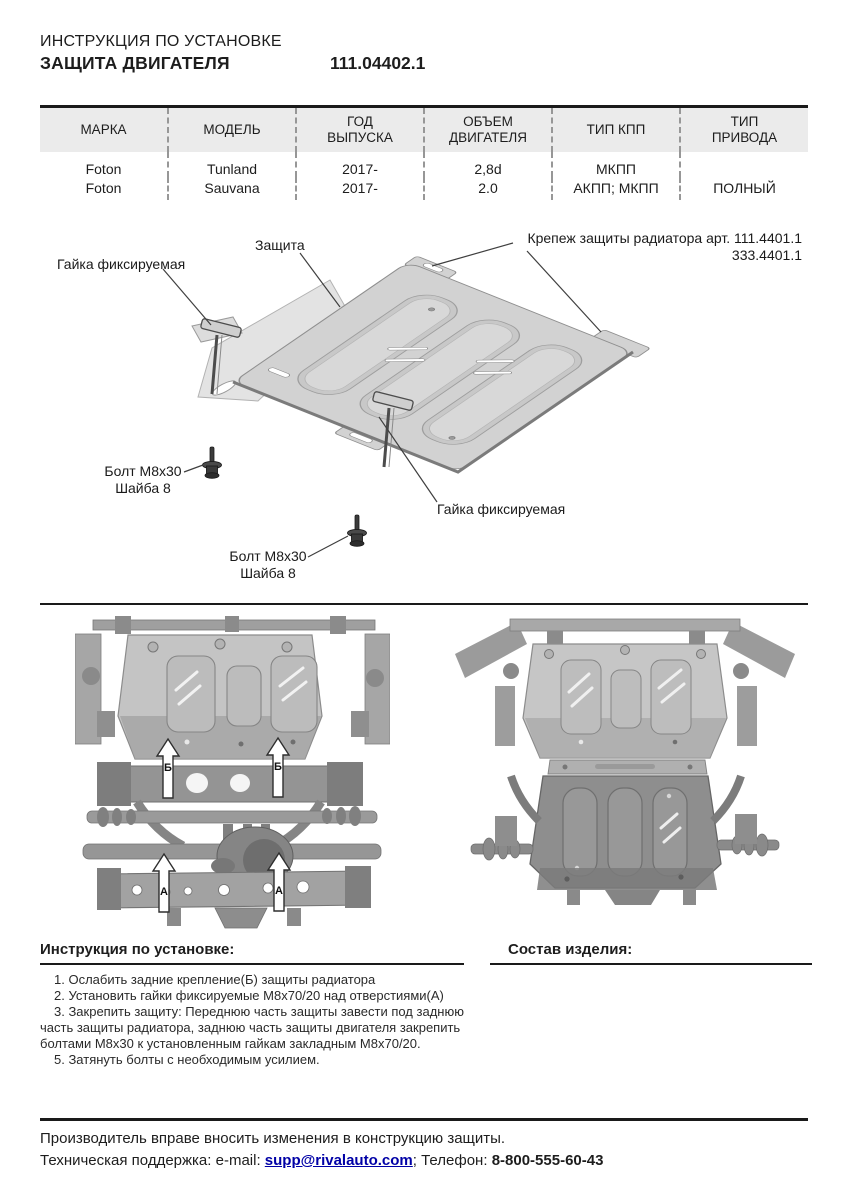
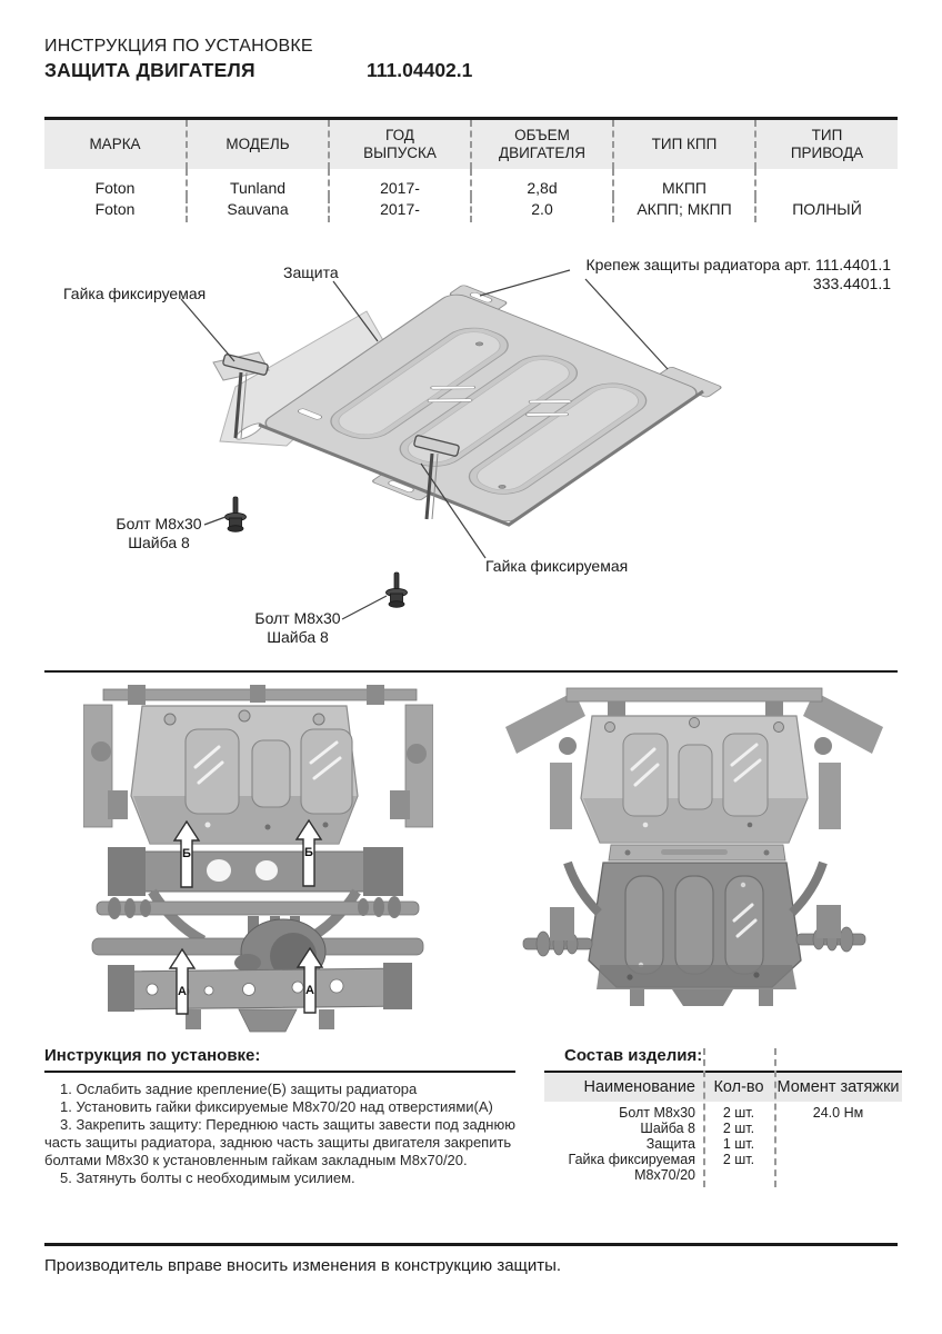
  ИНСТРУКЦИЯ ПО УСТАНОВКЕ
  ЗАЩИТА ДВИГАТЕЛЯ
  111.04402.1
  МАРКА	МОДЕЛЬ	ГОД ВЫПУСКА	ОБЪЕМ ДВИГАТЕЛЯ	ТИП КПП	ТИП ПРИВОДА
  Foton	Tunland	2017-	2,8d	МКПП
  Foton	Sauvana	2017-	2.0	АКПП; МКПП	ПОЛНЫЙ
  Защита
  Гайка фиксируемая
  Крепеж защиты радиатора арт. 111.4401.1
  333.4401.1
  Болт М8х30
  Шайба 8
  Гайка фиксируемая
  Болт М8х30
  Шайба 8
  Б
  Б
  А
  А
  Инструкция по установке:
  1. Ослабить задние крепление(Б) защиты радиатора
- 2. Установить гайки фиксируемые М8х70/20 над отверстиями(А)
+ 1. Установить гайки фиксируемые М8х70/20 над отверстиями(А)
  3. Закрепить защиту: Переднюю часть защиты завести под заднюю часть защиты радиатора, заднюю часть защиты двигателя закрепить болтами М8х30 к установленным гайкам закладным М8х70/20.
  5. Затянуть болты с необходимым усилием.
  Состав изделия:
+ Наименование	Кол-во	Момент затяжки
+ Болт М8х30	2 шт.	24.0 Нм
+ Шайба 8	2 шт.
+ Защита	1 шт.
+ Гайка фиксируемая М8х70/20	2 шт.
  Производитель вправе вносить изменения в конструкцию защиты.
- Техническая поддержка: e-mail: supp@rivalauto.com; Телефон: 8-800-555-60-43
